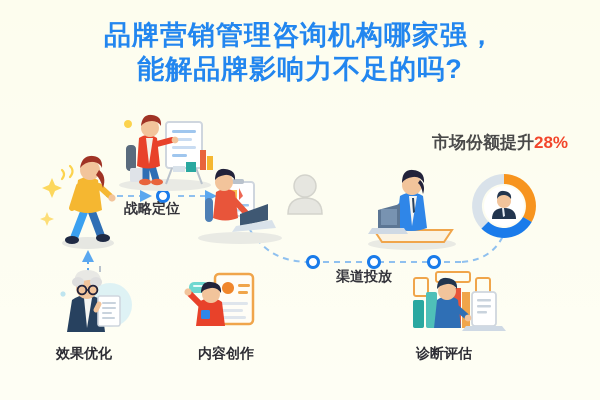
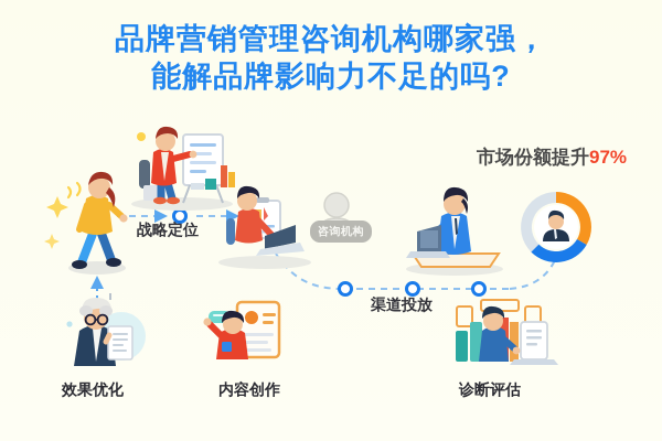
  品牌营销管理咨询机构哪家强，
  能解品牌影响力不足的吗?
- 市场份额提升28%
+ 市场份额提升97%
  战略定位
  渠道投放
+ 咨询机构
  效果优化
  内容创作
  诊断评估
